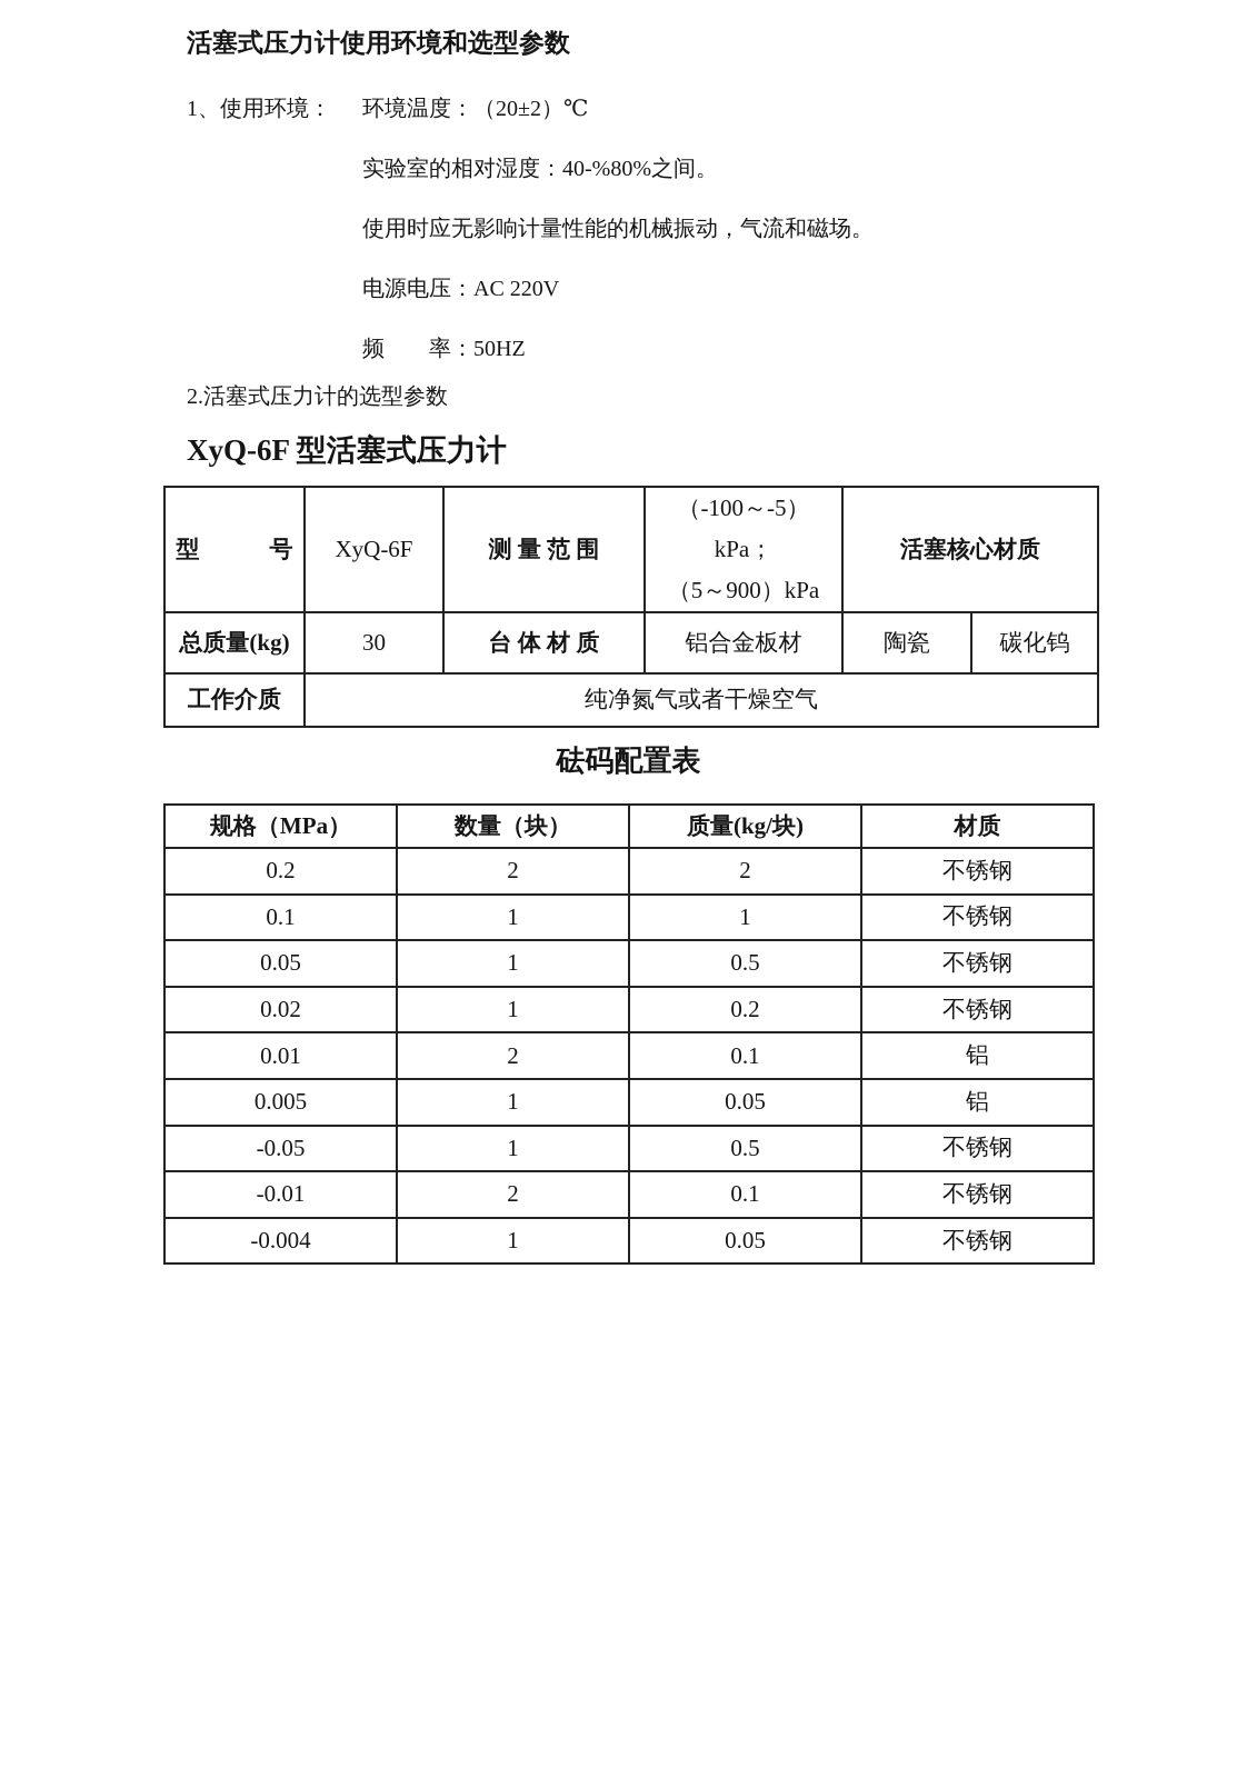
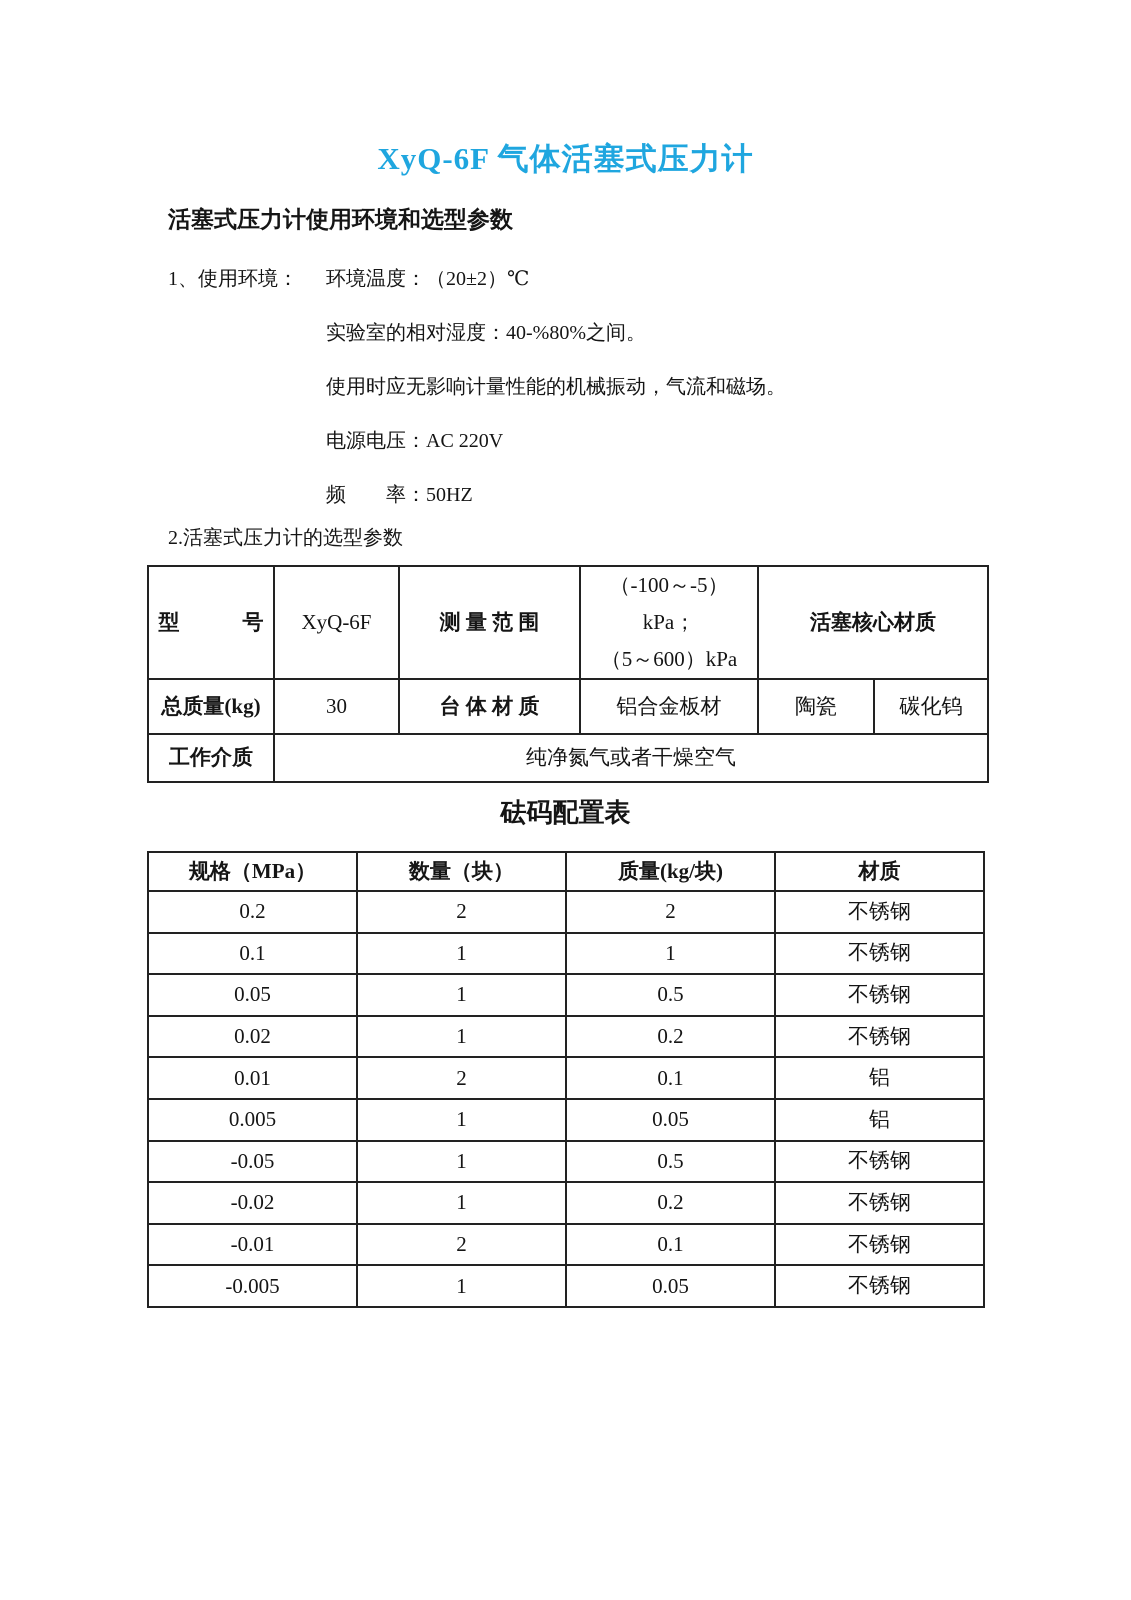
+ XyQ-6F 气体活塞式压力计
  活塞式压力计使用环境和选型参数
  1、使用环境：
  环境温度：（20±2）℃
  实验室的相对湿度：40-%80%之间。
  使用时应无影响计量性能的机械振动，气流和磁场。
  电源电压：AC 220V
  频 率：50HZ
  2.活塞式压力计的选型参数
- XyQ-6F 型活塞式压力计
- 型 号	XyQ-6F	测 量 范 围	（-100～-5）kPa； （5～900）kPa	活塞核心材质
+ 型 号	XyQ-6F	测 量 范 围	（-100～-5）kPa； （5～600）kPa	活塞核心材质
  总质量(kg)	30	台 体 材 质	铝合金板材	陶瓷	碳化钨
  工作介质	纯净氮气或者干燥空气
  砝码配置表
  规格（MPa）	数量（块）	质量(kg/块)	材质
  0.2	2	2	不锈钢
  0.1	1	1	不锈钢
  0.05	1	0.5	不锈钢
  0.02	1	0.2	不锈钢
  0.01	2	0.1	铝
  0.005	1	0.05	铝
  -0.05	1	0.5	不锈钢
+ -0.02	1	0.2	不锈钢
  -0.01	2	0.1	不锈钢
- -0.004	1	0.05	不锈钢
+ -0.005	1	0.05	不锈钢
